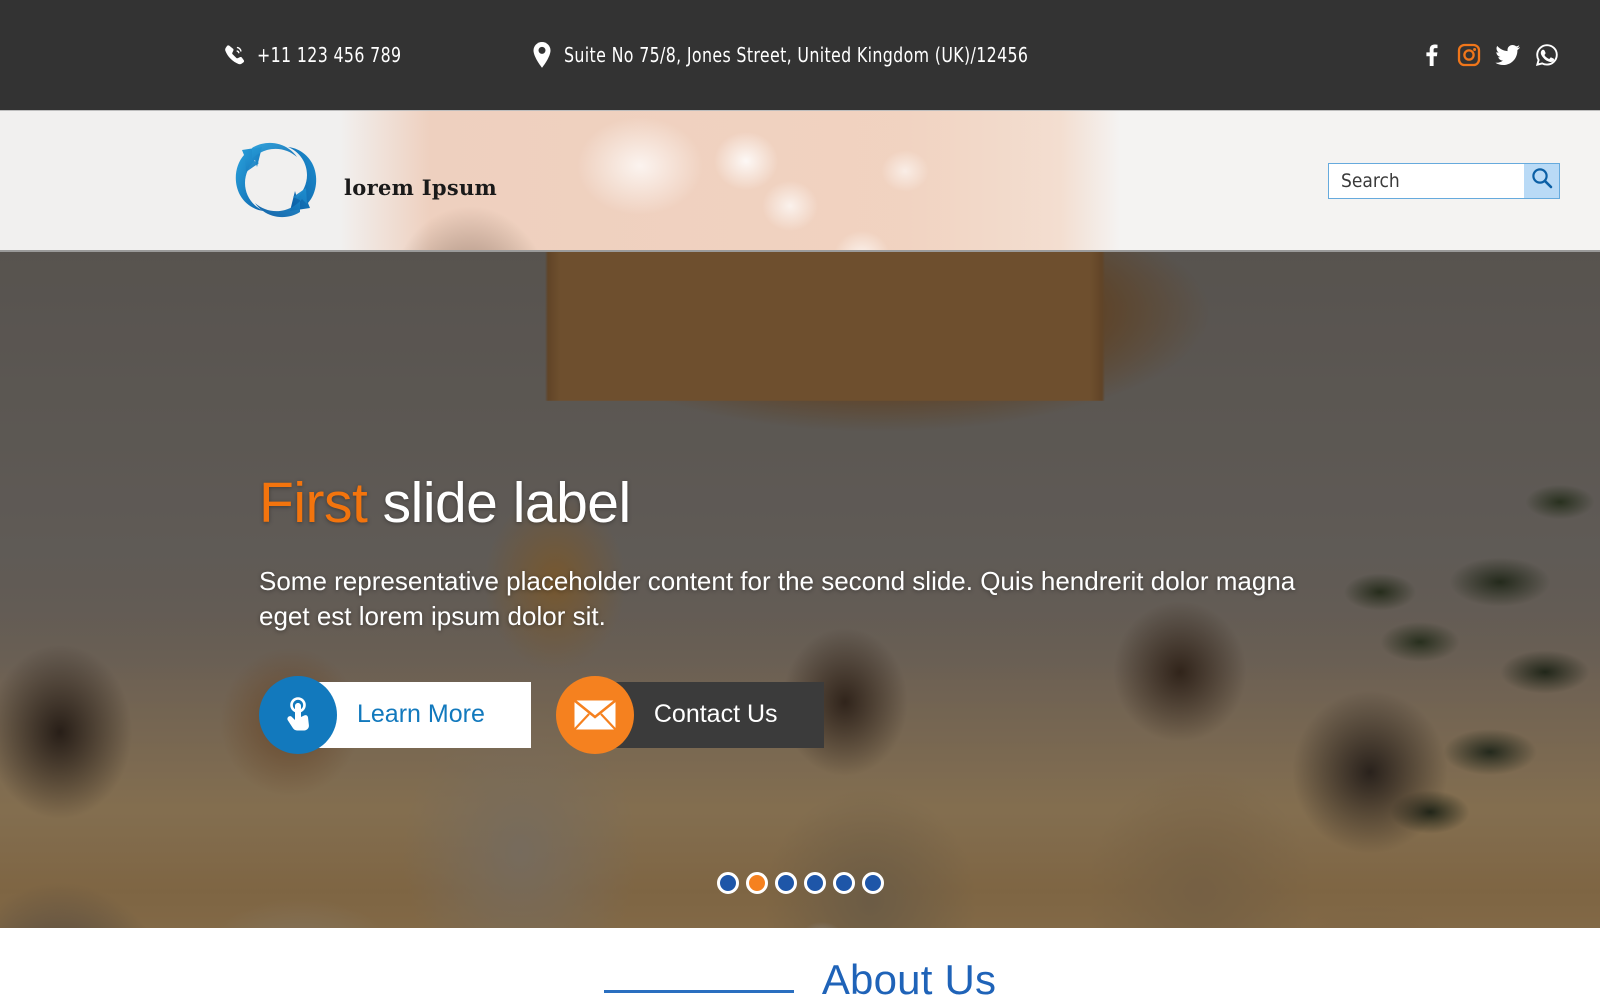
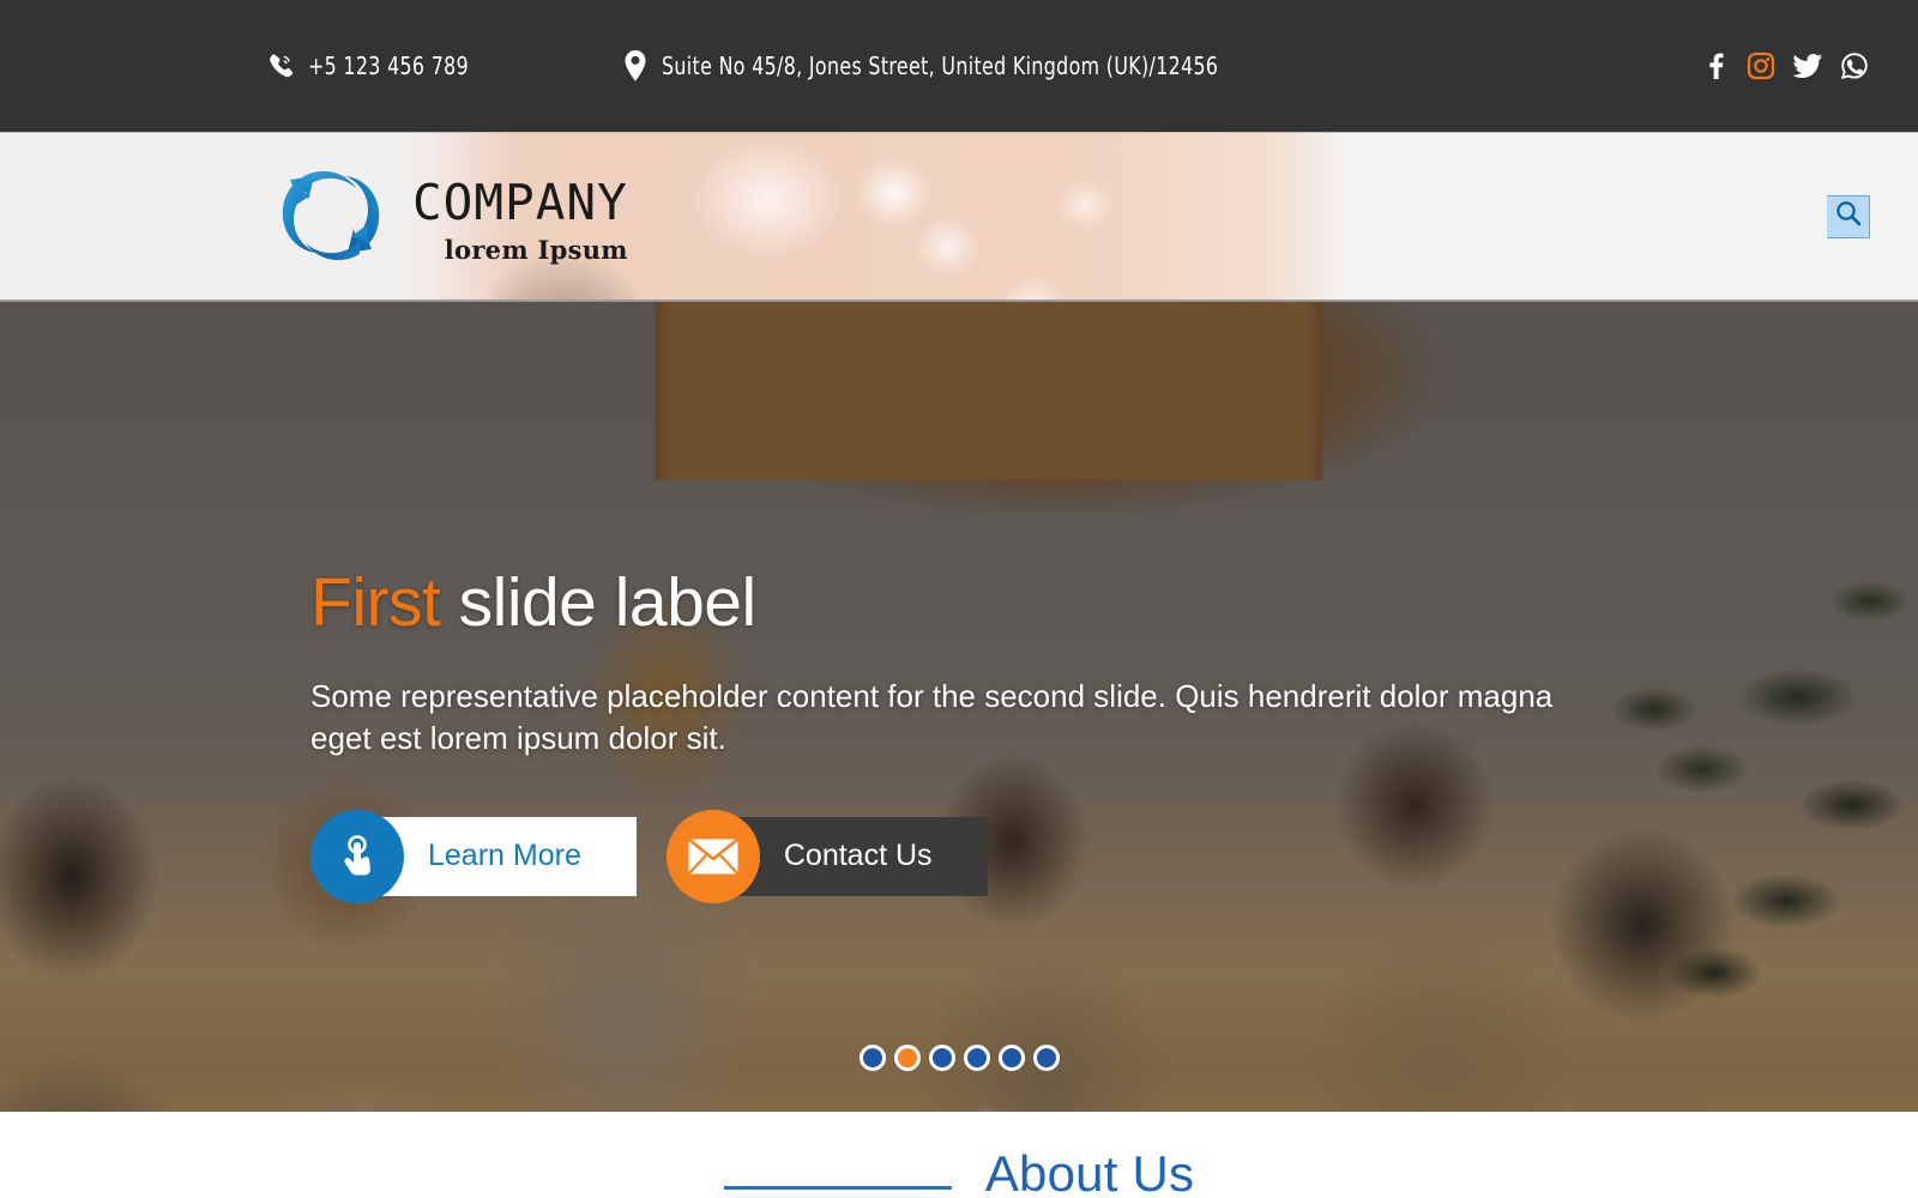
- +11 123 456 789
+ +5 123 456 789
- Suite No 75/8, Jones Street, United Kingdom (UK)/12456
+ Suite No 45/8, Jones Street, United Kingdom (UK)/12456
+ COMPANY
  lorem Ipsum
- Search
  First slide label
  Some representative placeholder content for the second slide. Quis hendrerit dolor magna eget est lorem ipsum dolor sit.
  Learn More
  Contact Us
  About Us
